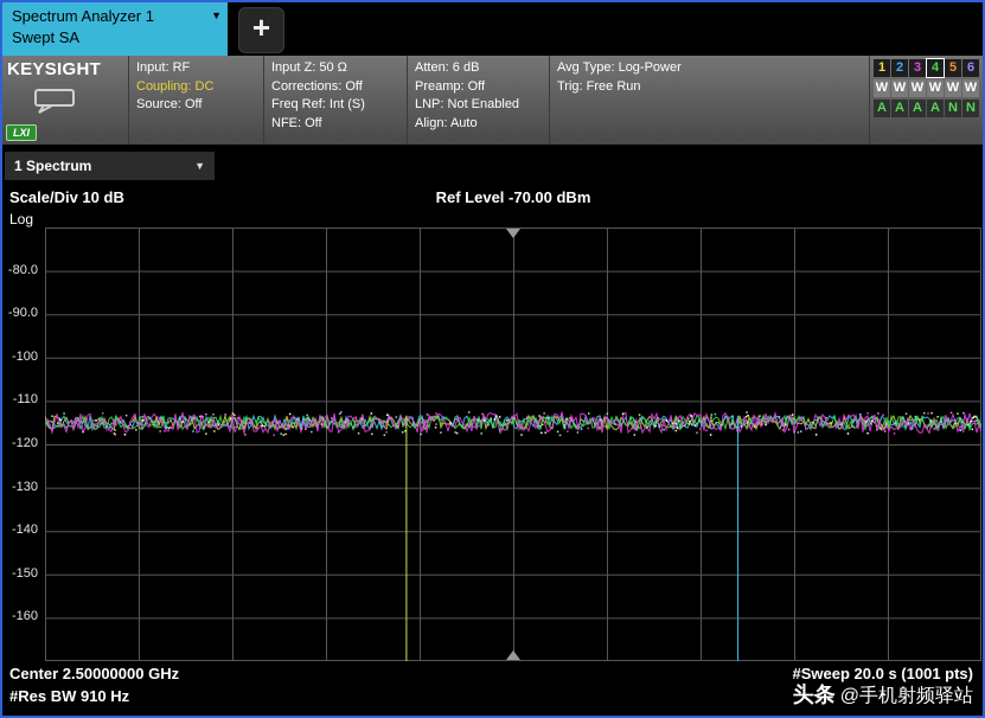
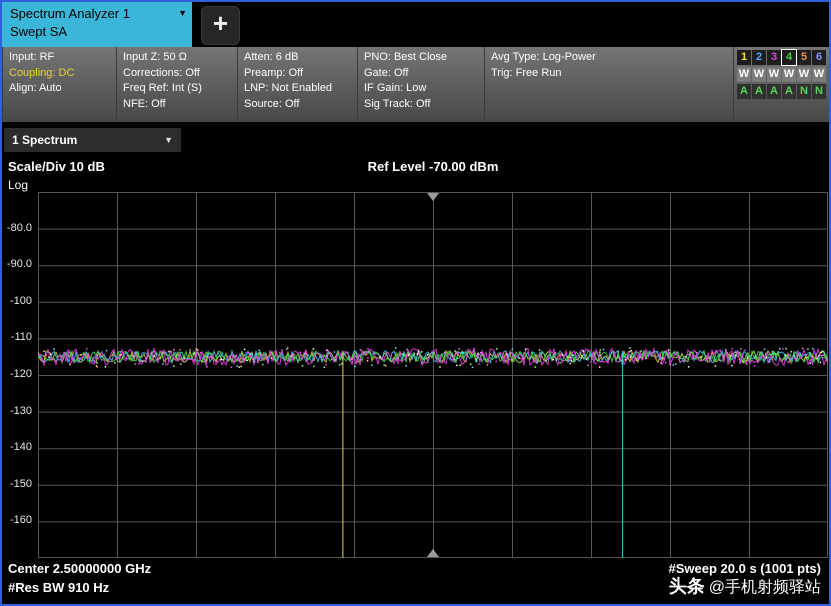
  Spectrum Analyzer 1
  Swept SA
  ▼
  +
- KEYSIGHT
- LXI
  Input: RF
  Coupling: DC
- Source: Off
+ Align: Auto
  Input Z: 50 Ω
  Corrections: Off
  Freq Ref: Int (S)
  NFE: Off
  Atten: 6 dB
  Preamp: Off
  LNP: Not Enabled
- Align: Auto
+ Source: Off
+ PNO: Best Close
+ Gate: Off
+ IF Gain: Low
+ Sig Track: Off
  Avg Type: Log-Power
  Trig: Free Run
  1
  2
  3
  4
  5
  6
  W
  W
  W
  W
  W
  W
  A
  A
  A
  A
  N
  N
  1 Spectrum
  ▼
  Scale/Div 10 dB
  Ref Level -70.00 dBm
  Log
  -80.0
  -90.0
  -100
  -110
  -120
  -130
  -140
  -150
  -160
  Center 2.50000000 GHz
  #Sweep 20.0 s (1001 pts)
  #Res BW 910 Hz
  头条 @手机射频驿站
